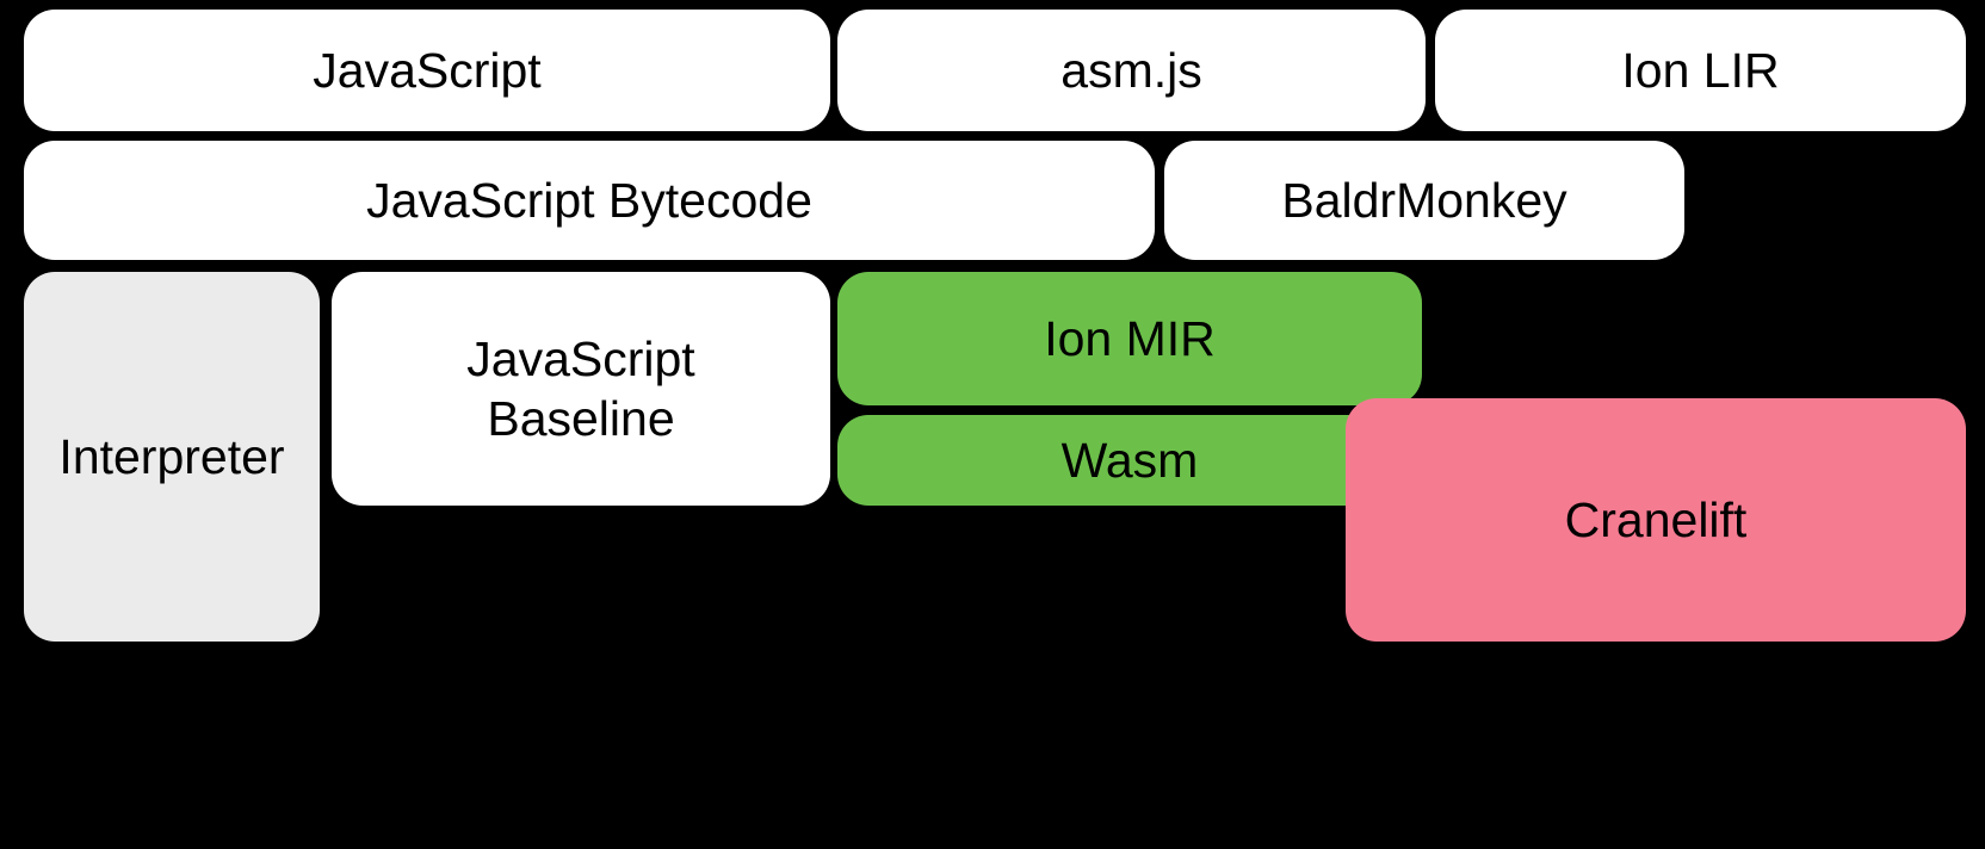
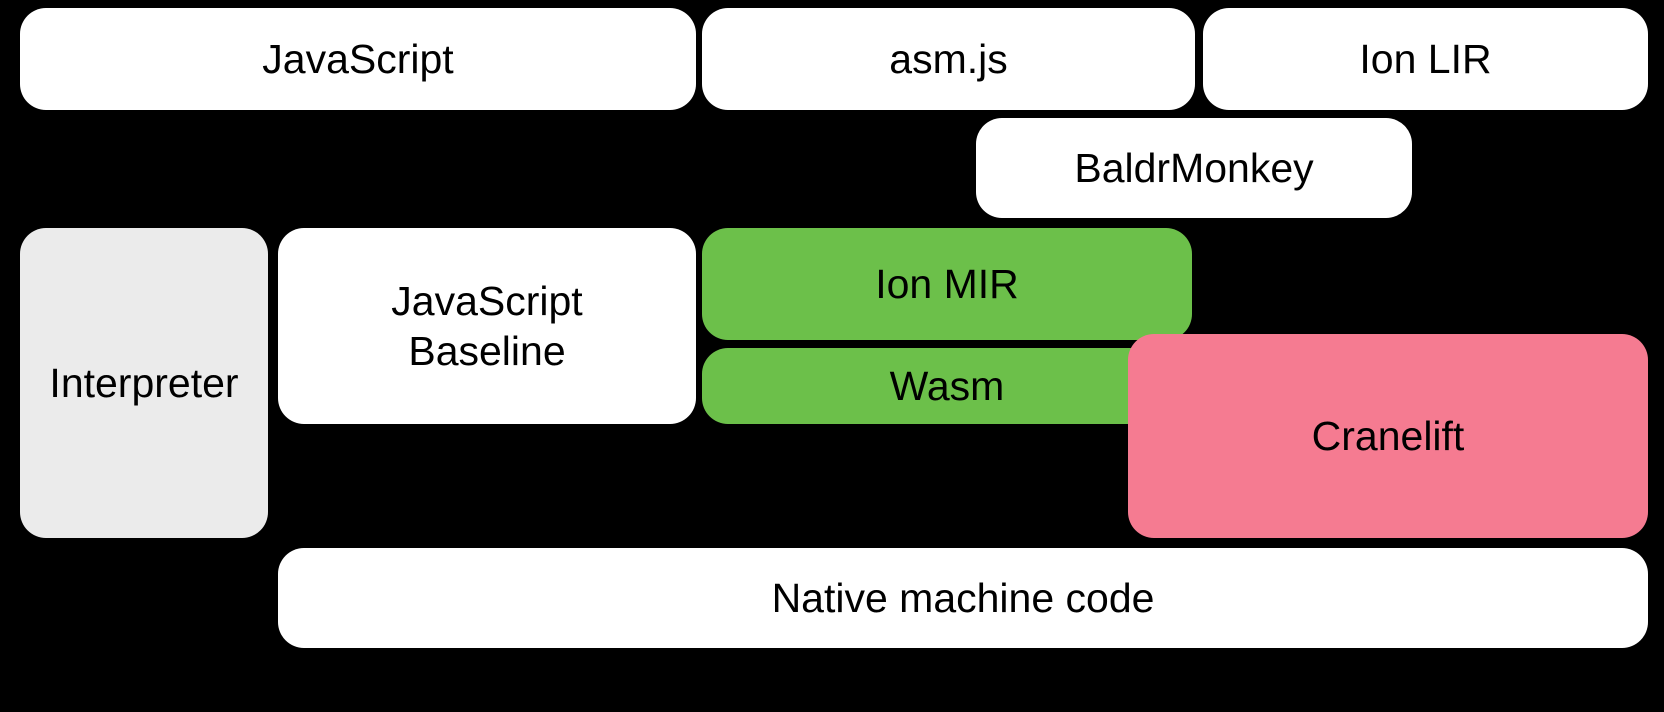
  JavaScript
  asm.js
  Ion LIR
- JavaScript Bytecode
  BaldrMonkey
  Interpreter
  JavaScript
  Baseline
  Ion MIR
  Wasm
  Cranelift
+ Native machine code
